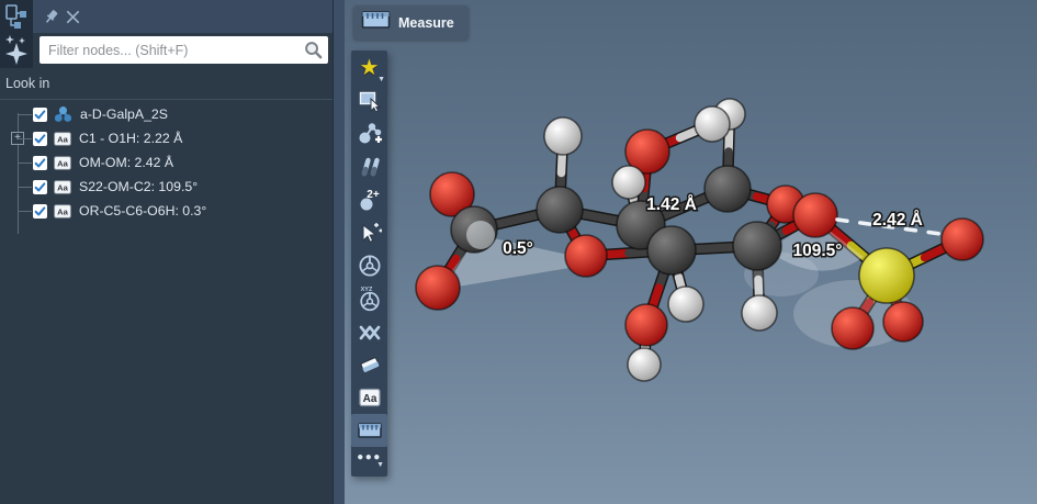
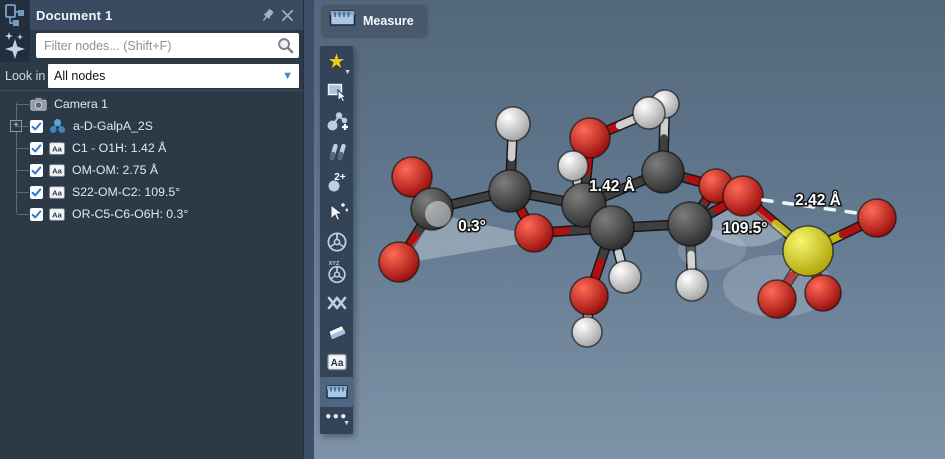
+ Document 1
  Filter nodes... (Shift+F)
  Look in
+ All nodes
+ ▼
+ Camera 1
  +
  a-D-GalpA_2S
  Aa
- C1 - O1H: 2.22 Å
+ C1 - O1H: 1.42 Å
  Aa
- OM-OM: 2.42 Å
+ OM-OM: 2.75 Å
  Aa
  S22-OM-C2: 109.5°
  Aa
  OR-C5-C6-O6H: 0.3°
- 0.5°
+ 0.3°
  1.42 Å
  109.5°
  2.42 Å
  Measure
  ★
  2+
  Aa
  ●●●
